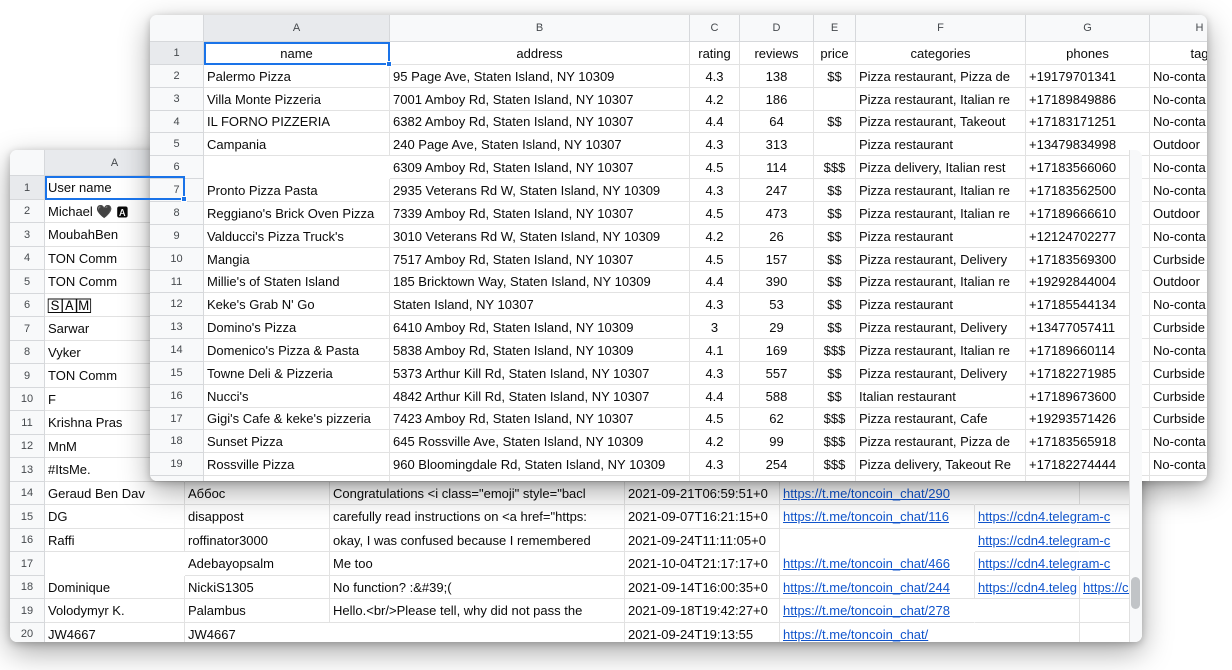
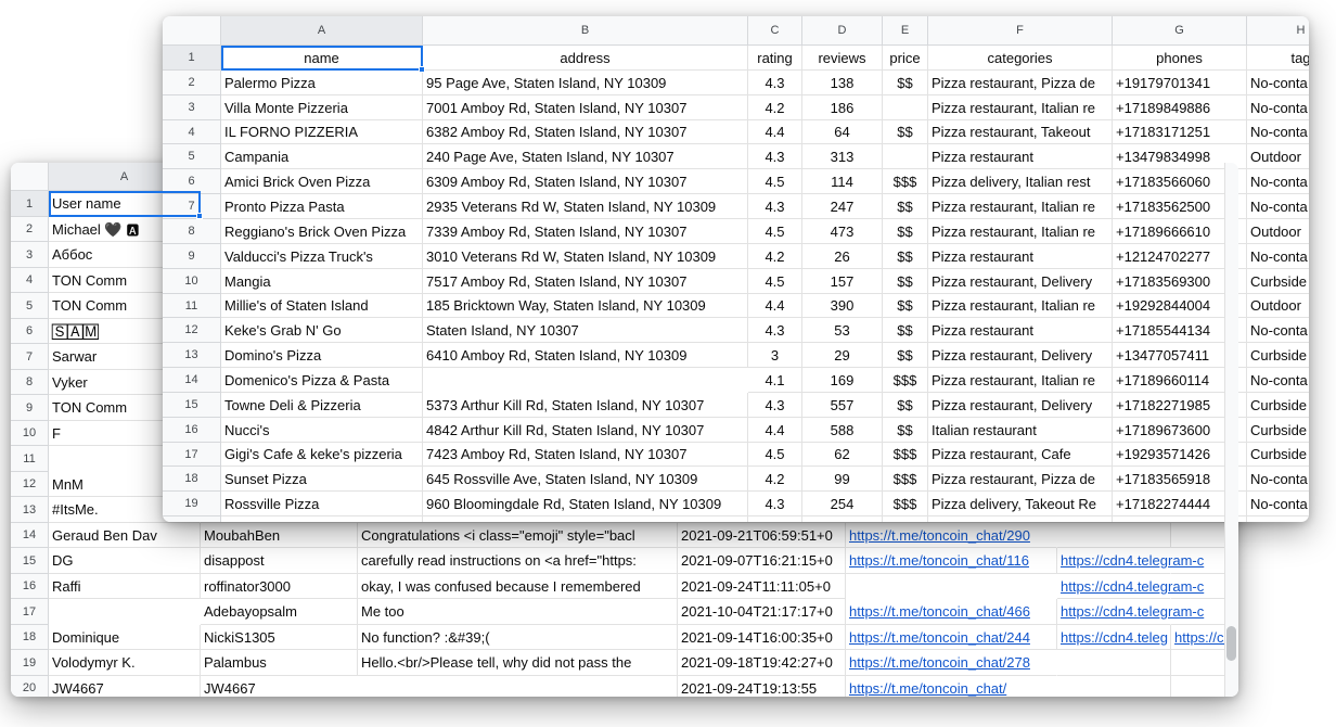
  User name
  1
  Michael 🖤 🅰
  2
- MoubahBen
+ Аббос
  3
  TON Comm
  4
  TON Comm
  5
  🅂🄰🄼
  6
  Sarwar
  7
  Vyker
  8
  TON Comm
  9
  F
  10
- Krishna Pras
  11
  MnM
  12
  #ItsMe.
  13
  Geraud Ben Dav
- Аббос
+ MoubahBen
  Congratulations <i class="emoji" style="bacl
  2021-09-21T06:59:51+0
  https://t.me/toncoin_chat/290
  14
  DG
  disappost
  carefully read instructions on <a href="https:
  2021-09-07T16:21:15+0
  https://t.me/toncoin_chat/116
  https://cdn4.telegr
  15
  Raffi
  roffinator3000
  okay, I was confused because I remembered
  2021-09-24T11:11:05+0
  https://cdn4.telegr
  16
  Adebayopsalm
  Me too
  2021-10-04T21:17:17+0
  https://t.me/toncoin_chat/466
  https://cdn4.telegr
  17
  Dominique
  NickiS1305
  No function? :&#39;(
  2021-09-14T16:00:35+0
  https://t.me/toncoin_chat/244
  https://cdn4.teleg
  18
  Volodymyr K.
  Palambus
  Hello.<br/>Please tell, why did not pass the
  2021-09-18T19:42:27+0
  https://t.me/toncoin_chat/278
  19
  JW4667
  JW4667
  2021-09-24T19:13:55
  https://t.me/toncoin_chat/
  20
  A
  name
  address
  rating
  reviews
  price
  categories
  phones
  tag
  1
  Palermo Pizza
  95 Page Ave, Staten Island, NY 10309
  4.3
  138
  $$
  Pizza restaurant, Pizza de
  +19179701341
  No-conta
  2
  Villa Monte Pizzeria
  7001 Amboy Rd, Staten Island, NY 10307
  4.2
  186
  Pizza restaurant, Italian re
  +17189849886
  No-conta
  3
  IL FORNO PIZZERIA
  6382 Amboy Rd, Staten Island, NY 10307
  4.4
  64
  $$
  Pizza restaurant, Takeout
  +17183171251
  No-conta
  4
  Campania
  240 Page Ave, Staten Island, NY 10307
  4.3
  313
  Pizza restaurant
  +13479834998
  Outdoor
  5
+ Amici Brick Oven Pizza
  6309 Amboy Rd, Staten Island, NY 10307
  4.5
  114
  $$$
  Pizza delivery, Italian rest
  +17183566060
  No-conta
  6
  Pronto Pizza Pasta
  2935 Veterans Rd W, Staten Island, NY 10309
  4.3
  247
  $$
  Pizza restaurant, Italian re
  +17183562500
  No-conta
  7
  Reggiano's Brick Oven Pizza
  7339 Amboy Rd, Staten Island, NY 10307
  4.5
  473
  $$
  Pizza restaurant, Italian re
  +17189666610
  Outdoor
  8
  Valducci's Pizza Truck's
  3010 Veterans Rd W, Staten Island, NY 10309
  4.2
  26
  $$
  Pizza restaurant
  +12124702277
  No-conta
  9
  Mangia
  7517 Amboy Rd, Staten Island, NY 10307
  4.5
  157
  $$
  Pizza restaurant, Delivery
  +17183569300
  Curbside
  10
  Millie's of Staten Island
  185 Bricktown Way, Staten Island, NY 10309
  4.4
  390
  $$
  Pizza restaurant, Italian re
  +19292844004
  Outdoor
  11
  Keke's Grab N' Go
  Staten Island, NY 10307
  4.3
  53
  $$
  Pizza restaurant
  +17185544134
  No-conta
  12
  Domino's Pizza
  6410 Amboy Rd, Staten Island, NY 10309
  3
  29
  $$
  Pizza restaurant, Delivery
  +13477057411
  Curbside
  13
  Domenico's Pizza & Pasta
- 5838 Amboy Rd, Staten Island, NY 10309
  4.1
  169
  $$$
  Pizza restaurant, Italian re
  +17189660114
  No-conta
  14
  Towne Deli & Pizzeria
  5373 Arthur Kill Rd, Staten Island, NY 10307
  4.3
  557
  $$
  Pizza restaurant, Delivery
  +17182271985
  Curbside
  15
  Nucci's
  4842 Arthur Kill Rd, Staten Island, NY 10307
  4.4
  588
  $$
  Italian restaurant
  +17189673600
  Curbside
  16
  Gigi's Cafe & keke's pizzeria
  7423 Amboy Rd, Staten Island, NY 10307
  4.5
  62
  $$$
  Pizza restaurant, Cafe
  +19293571426
  Curbside
  17
  Sunset Pizza
  645 Rossville Ave, Staten Island, NY 10309
  4.2
  99
  $$$
  Pizza restaurant, Pizza de
  +17183565918
  No-conta
  18
  Rossville Pizza
  960 Bloomingdale Rd, Staten Island, NY 10309
  4.3
  254
  $$$
  Pizza delivery, Takeout Re
  +17182274444
  No-conta
  19
  A
  B
  C
  D
  E
  F
  G
  H
